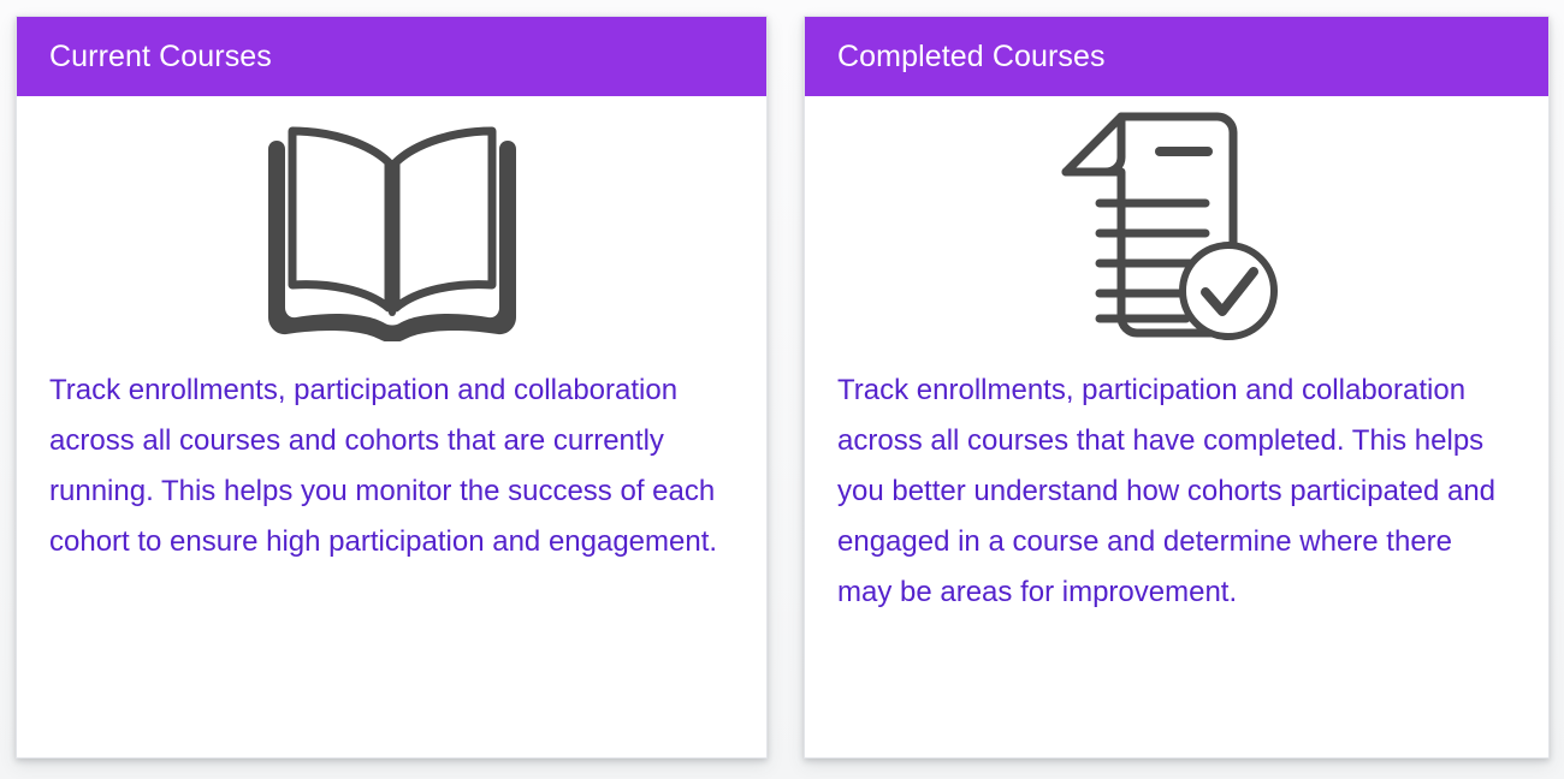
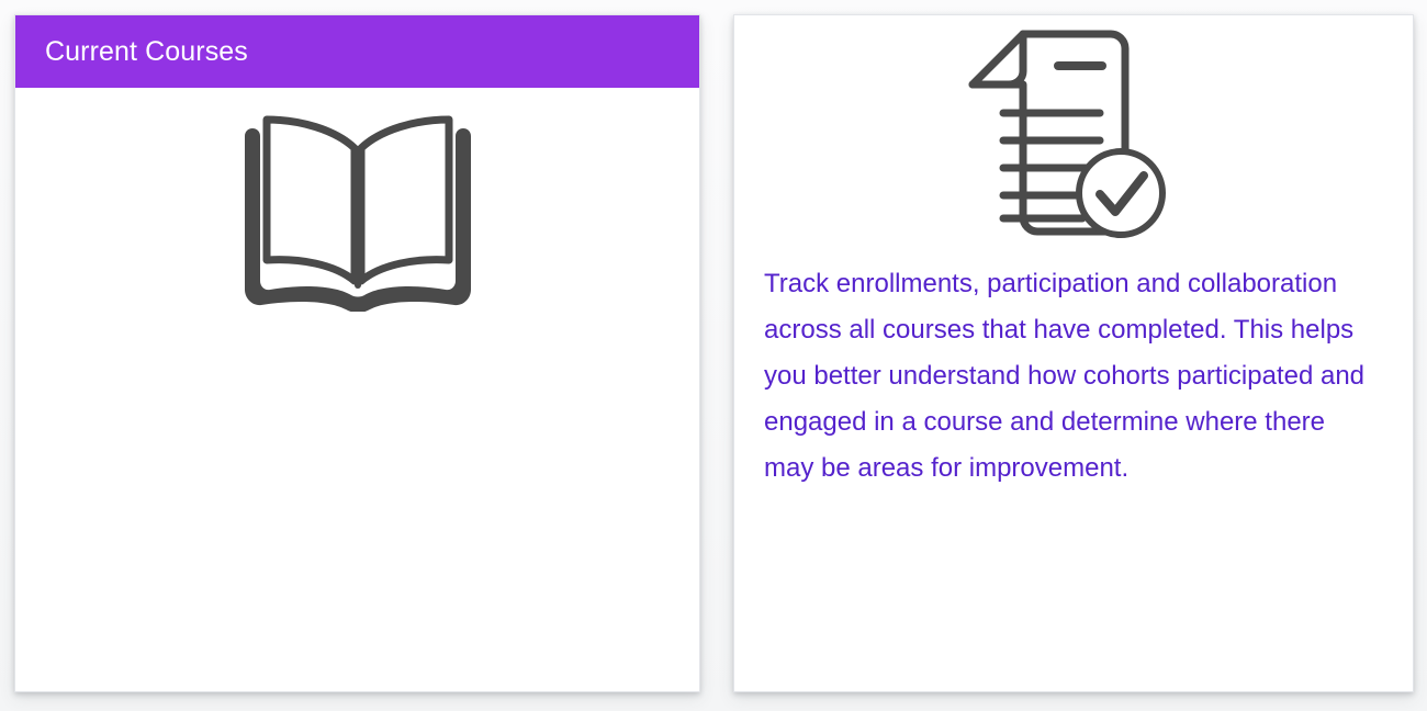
  Current Courses
- Track enrollments, participation and collaboration across all courses and cohorts that are currently running. This helps you monitor the success of each cohort to ensure high participation and engagement.
- Completed Courses
  Track enrollments, participation and collaboration across all courses that have completed. This helps you better understand how cohorts participated and engaged in a course and determine where there may be areas for improvement.
